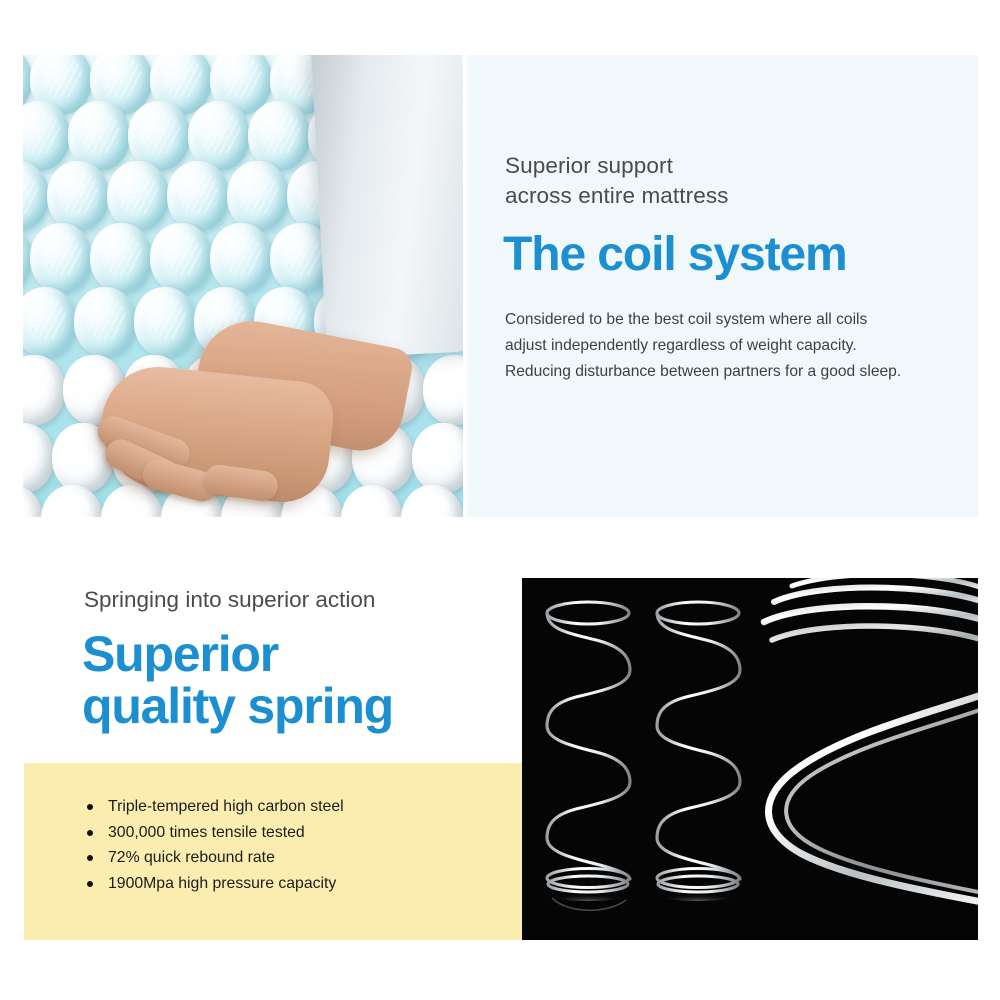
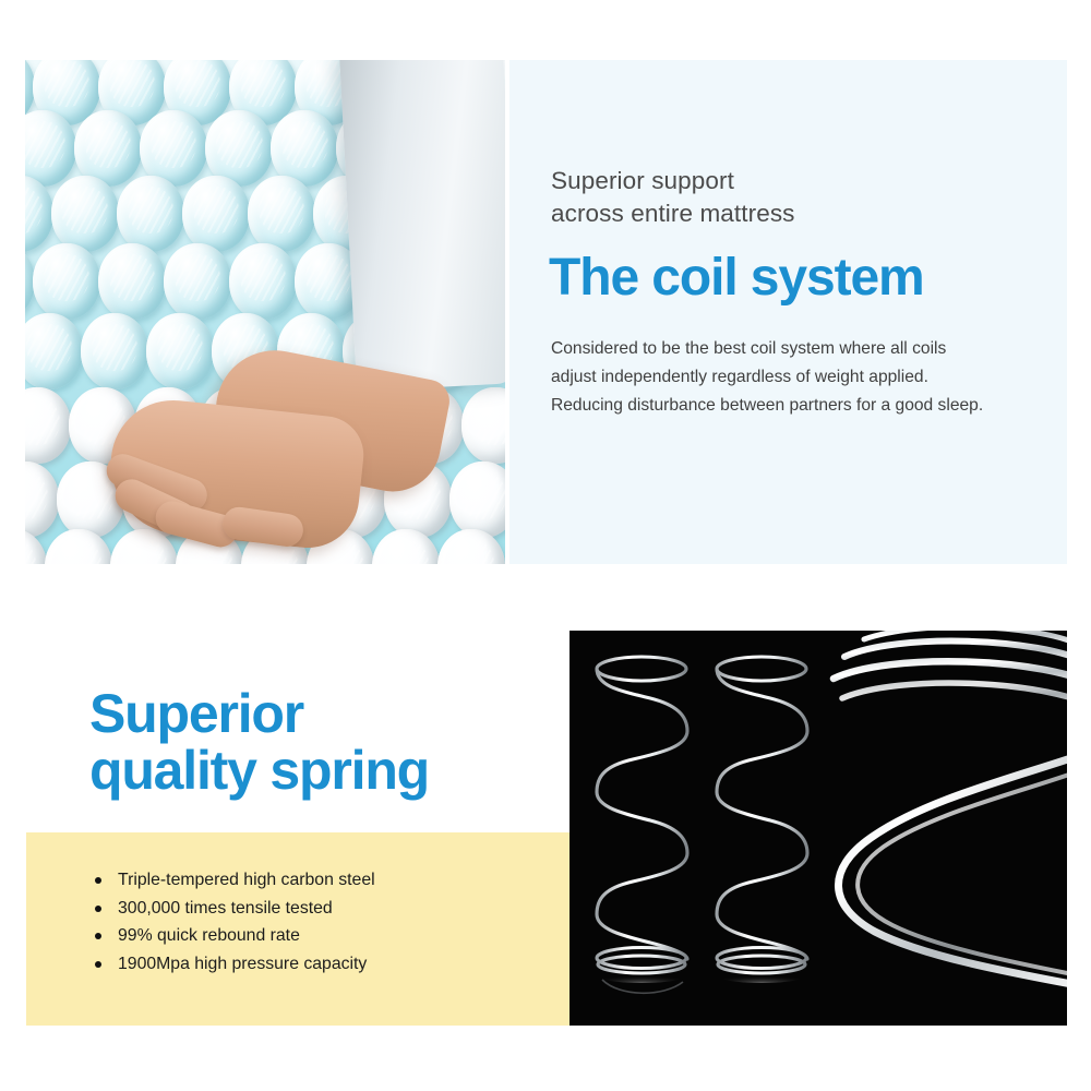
  Superior support
  across entire mattress
  The coil system
- Considered to be the best coil system where all coils adjust independently regardless of weight capacity. Reducing disturbance between partners for a good sleep.
+ Considered to be the best coil system where all coils adjust independently regardless of weight applied. Reducing disturbance between partners for a good sleep.
- Springing into superior action
  Superior
  quality spring
  Triple-tempered high carbon steel
  300,000 times tensile tested
- 72% quick rebound rate
+ 99% quick rebound rate
  1900Mpa high pressure capacity
